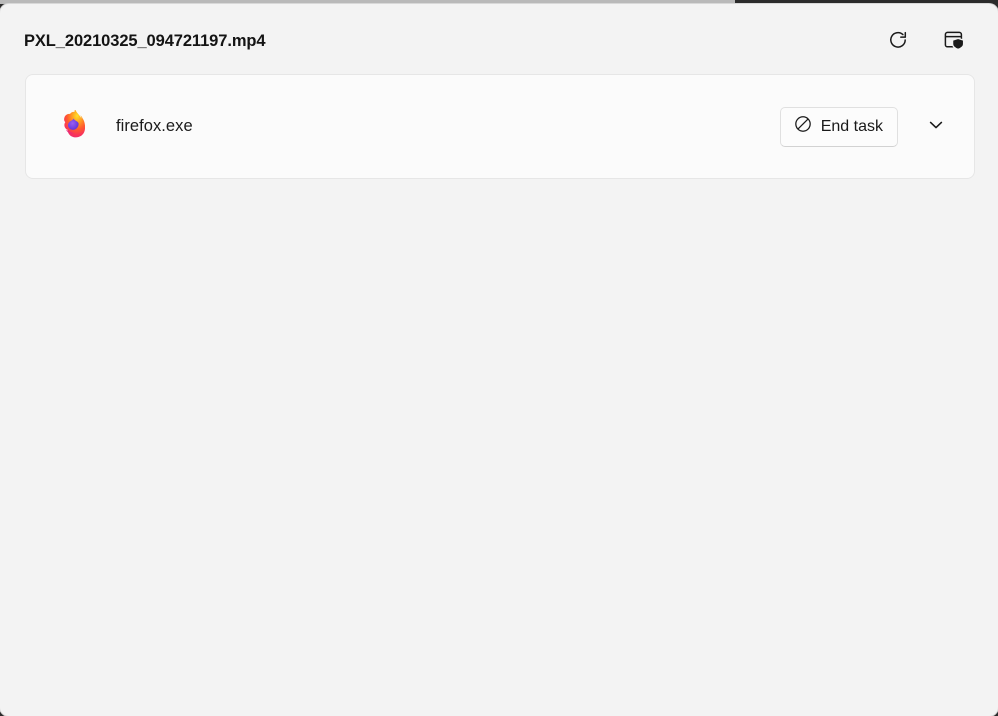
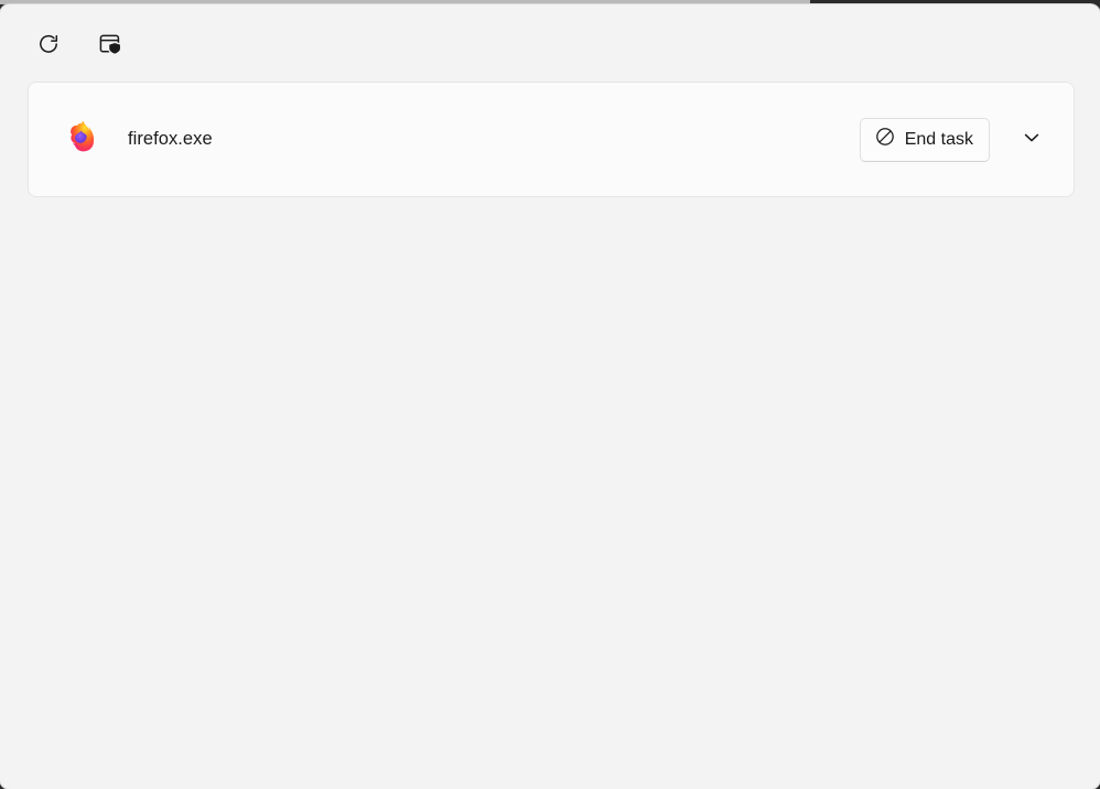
- PXL_20210325_094721197.mp4
  firefox.exe
  End task
